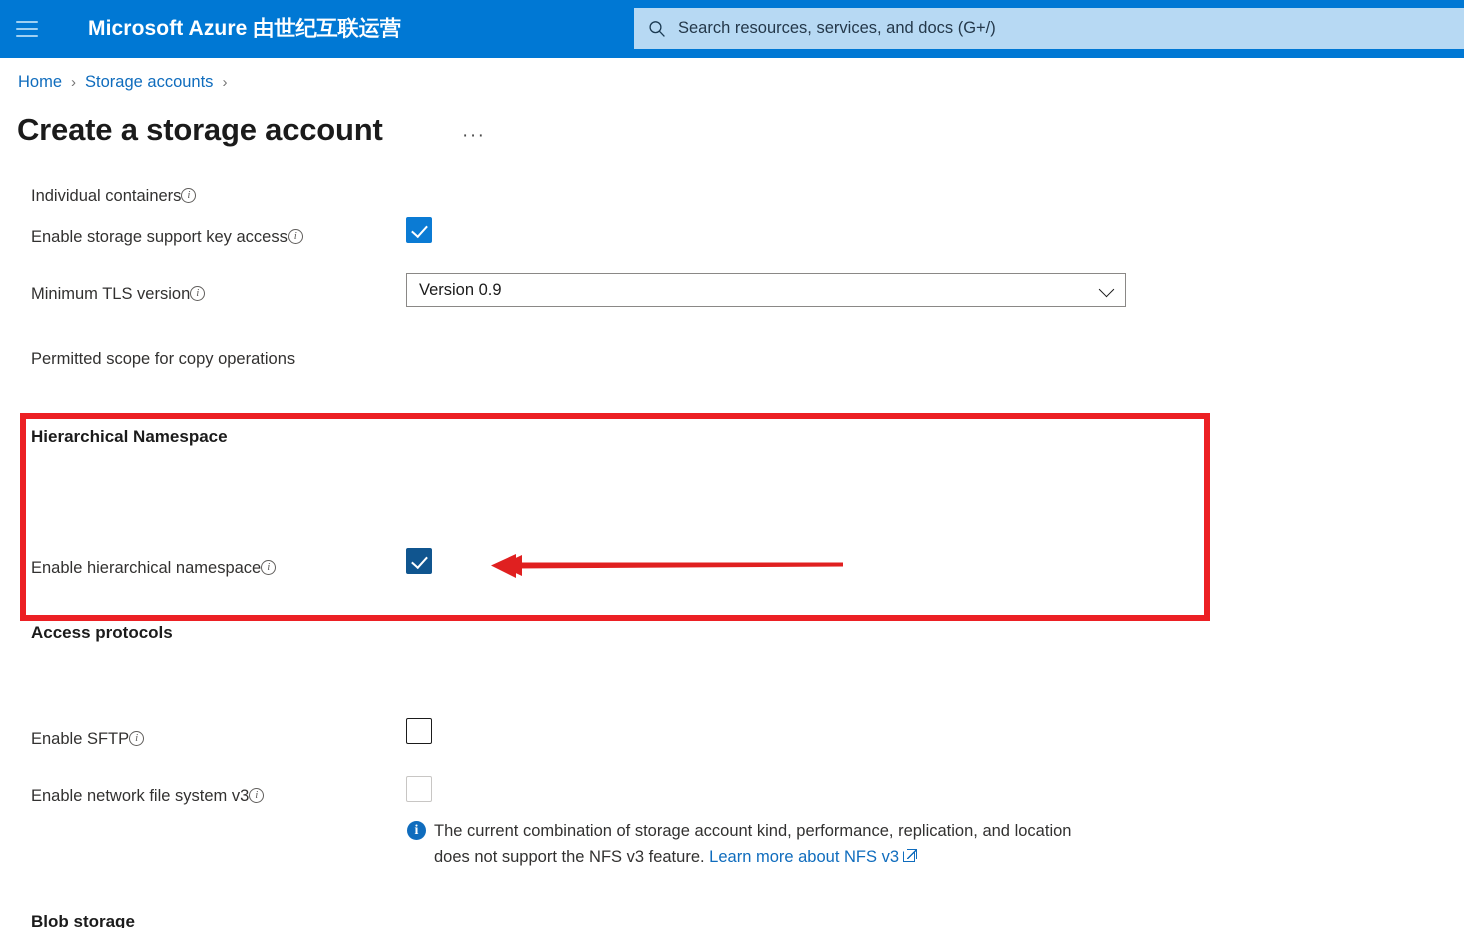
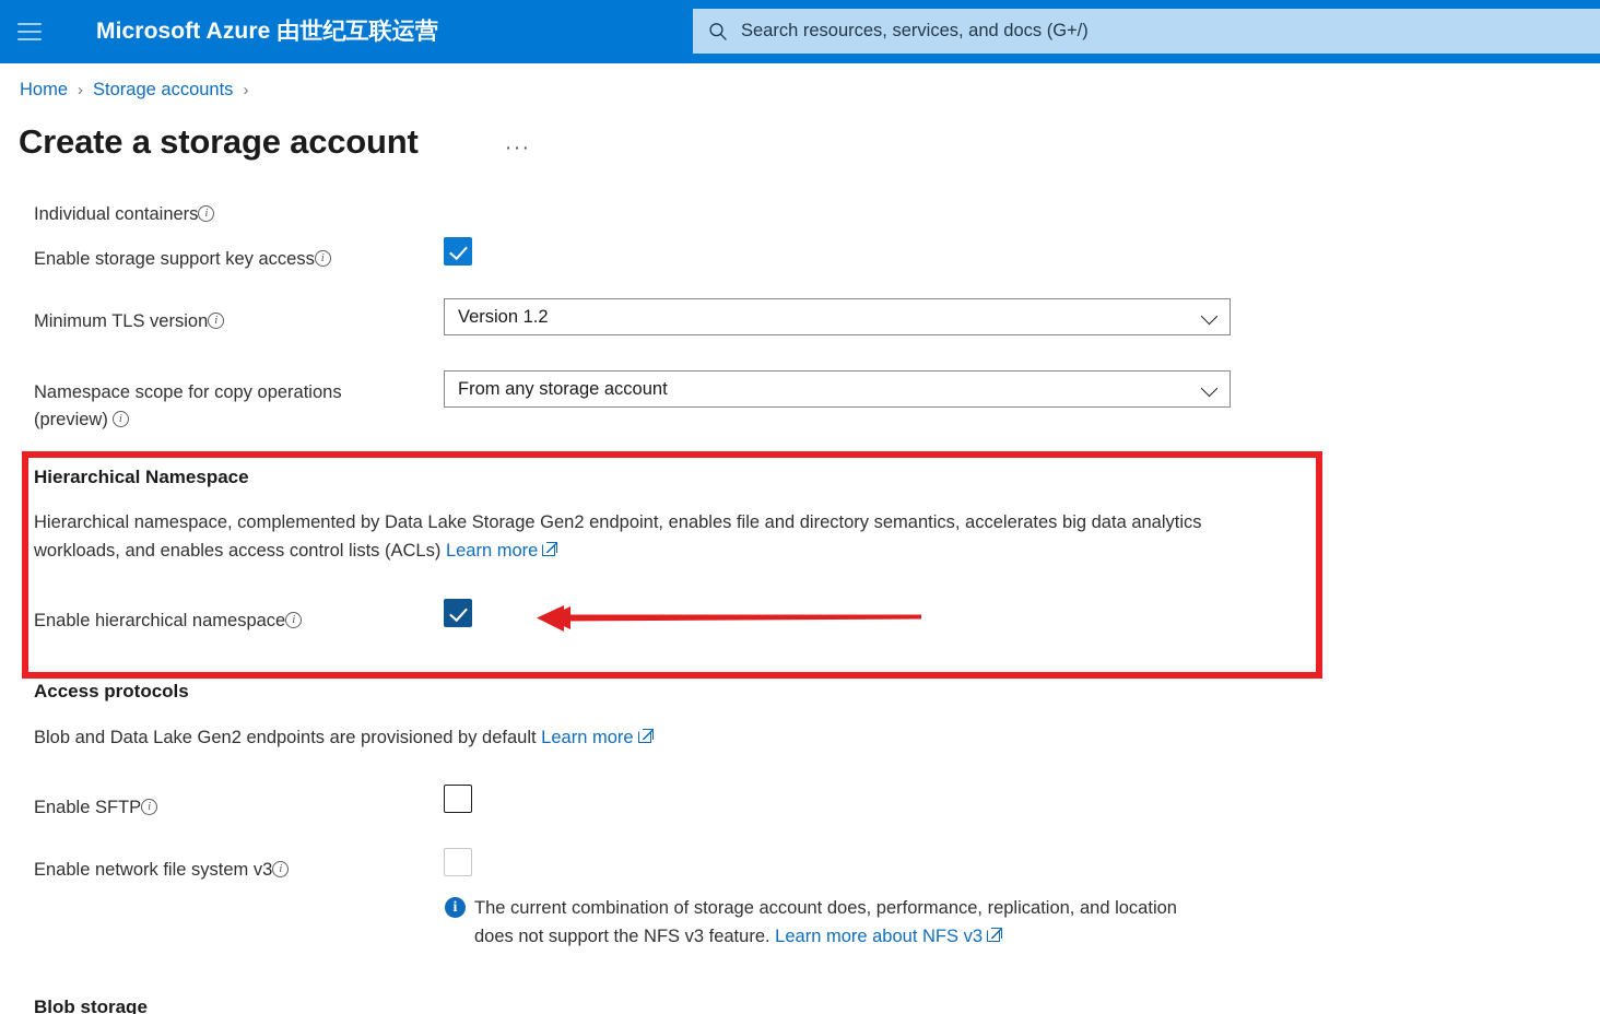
  Microsoft Azure 由世纪互联运营
  Search resources, services, and docs (G+/)
  Home
  ›
  Storage accounts
  ›
  Create a storage account
  ···
  Individual containers
  Enable storage support key access
  Minimum TLS version
- Version 0.9
+ Version 1.2
- Permitted scope for copy operations
+ Namespace scope for copy operations
+ (preview)
+ From any storage account
  Hierarchical Namespace
+ Hierarchical namespace, complemented by Data Lake Storage Gen2 endpoint, enables file and directory semantics, accelerates big data analytics workloads, and enables access control lists (ACLs) Learn more
  Enable hierarchical namespace
  Access protocols
+ Blob and Data Lake Gen2 endpoints are provisioned by default Learn more
  Enable SFTP
  Enable network file system v3
- The current combination of storage account kind, performance, replication, and location does not support the NFS v3 feature. Learn more about NFS v3
+ The current combination of storage account does, performance, replication, and location does not support the NFS v3 feature. Learn more about NFS v3
  Blob storage
